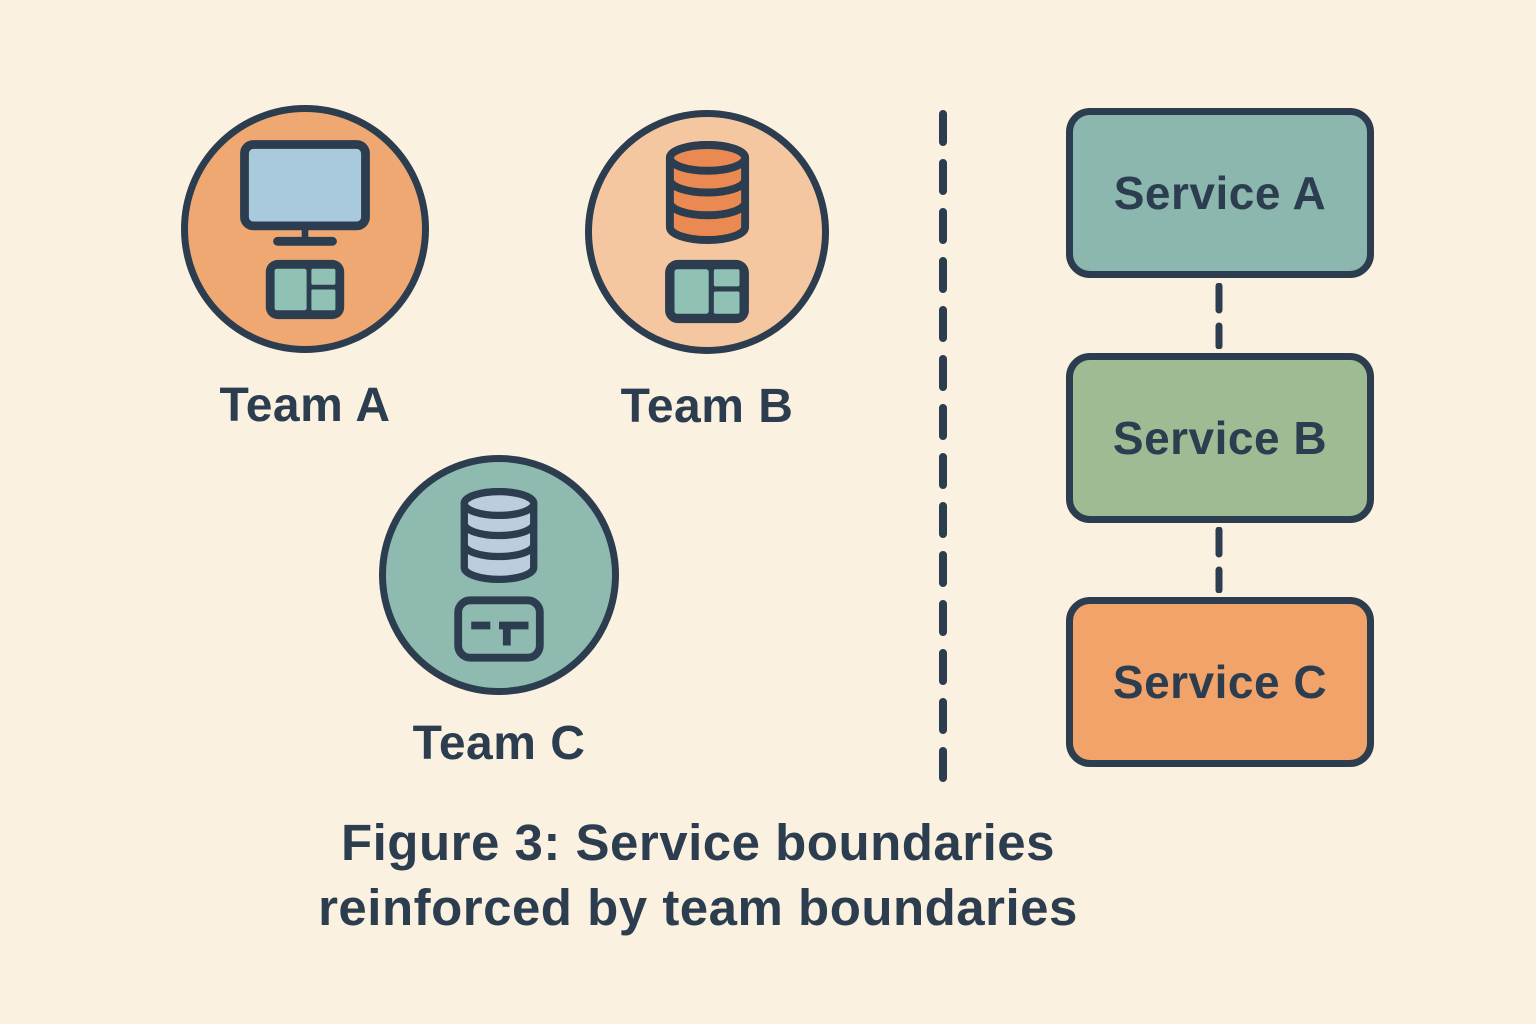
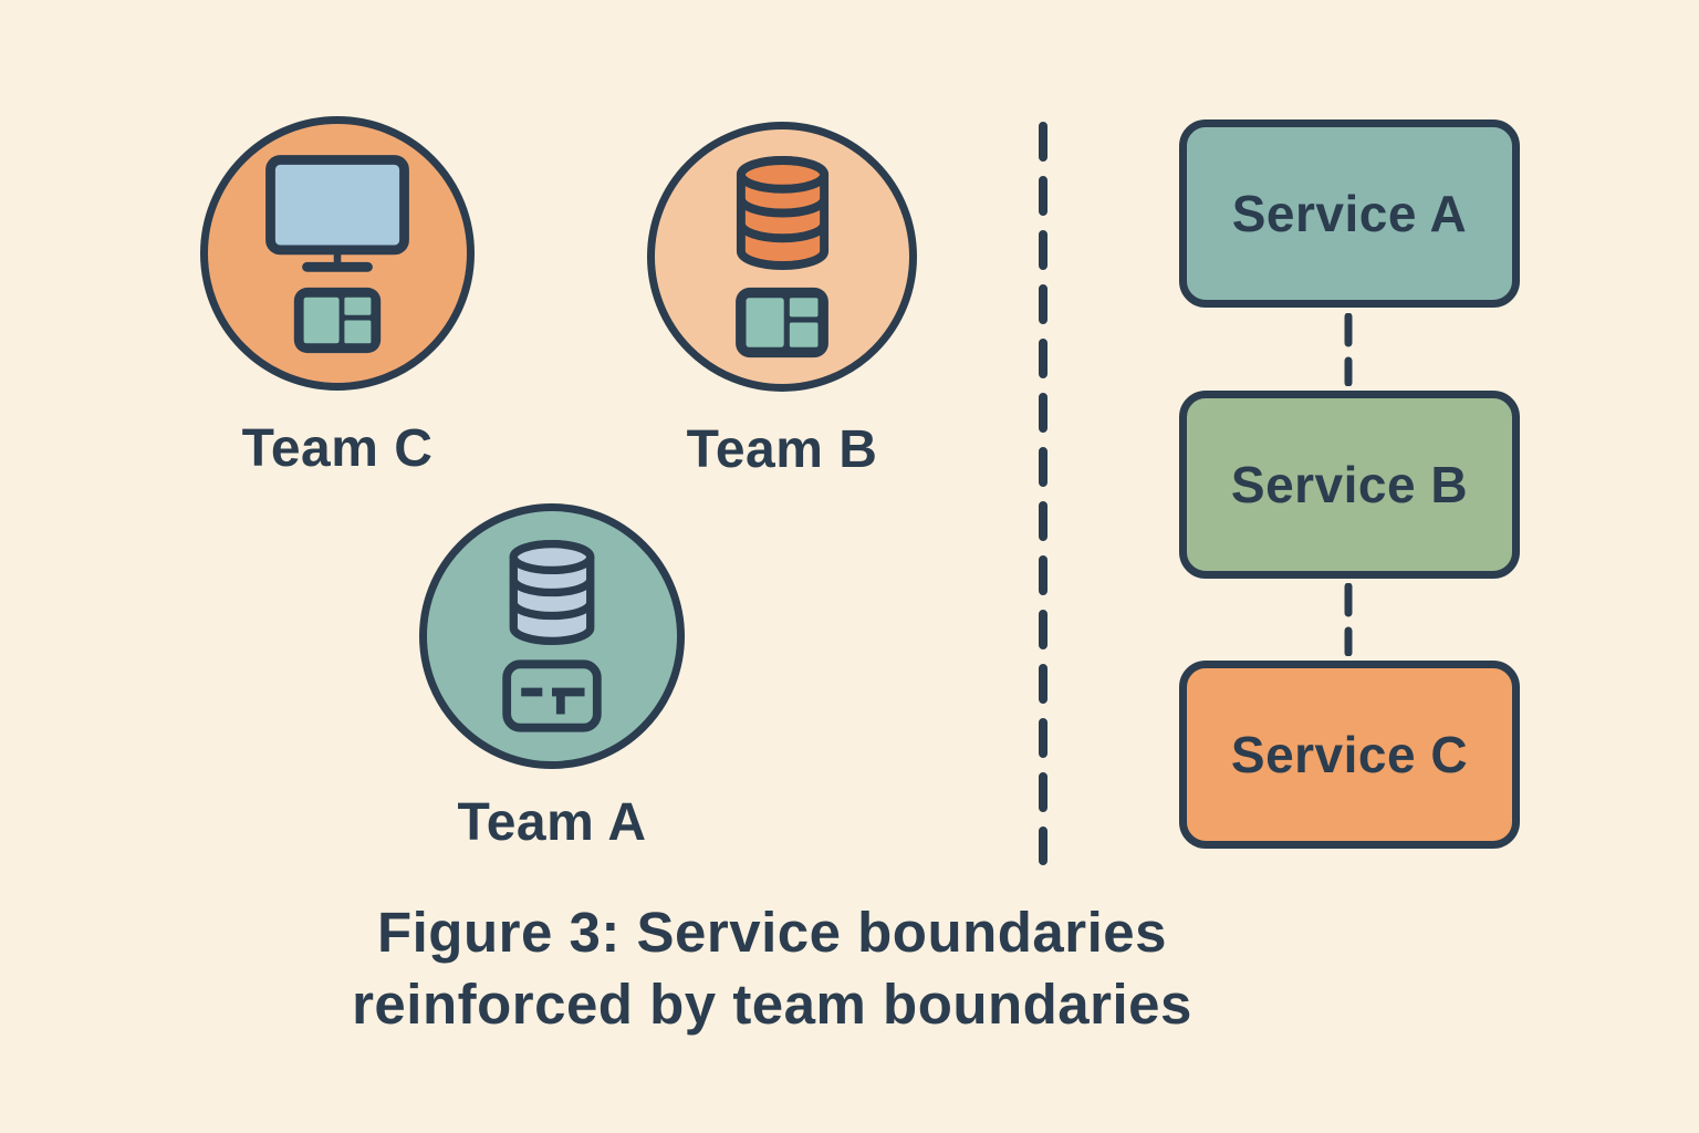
- Team A
+ Team C
  Team B
- Team C
+ Team A
  Service A
  Service B
  Service C
  Figure 3: Service boundaries
  reinforced by team boundaries
